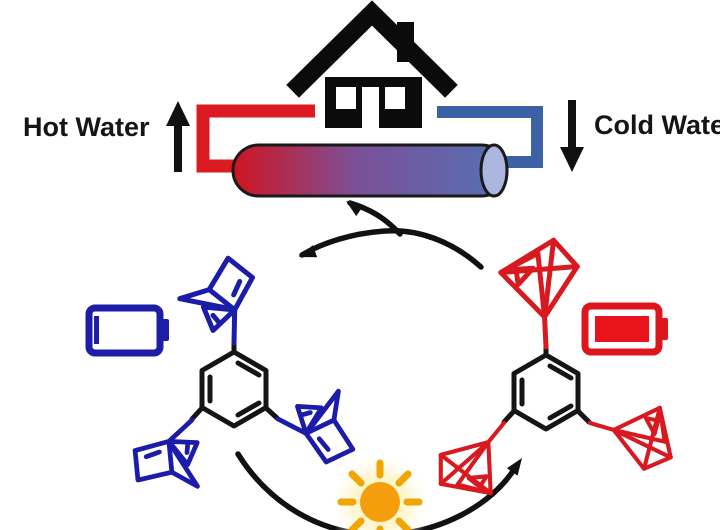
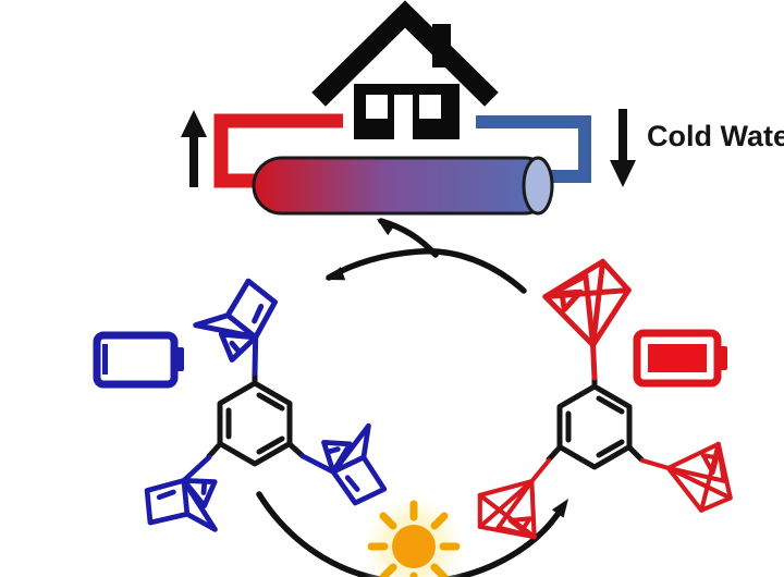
- Hot Water
  Cold Wate
